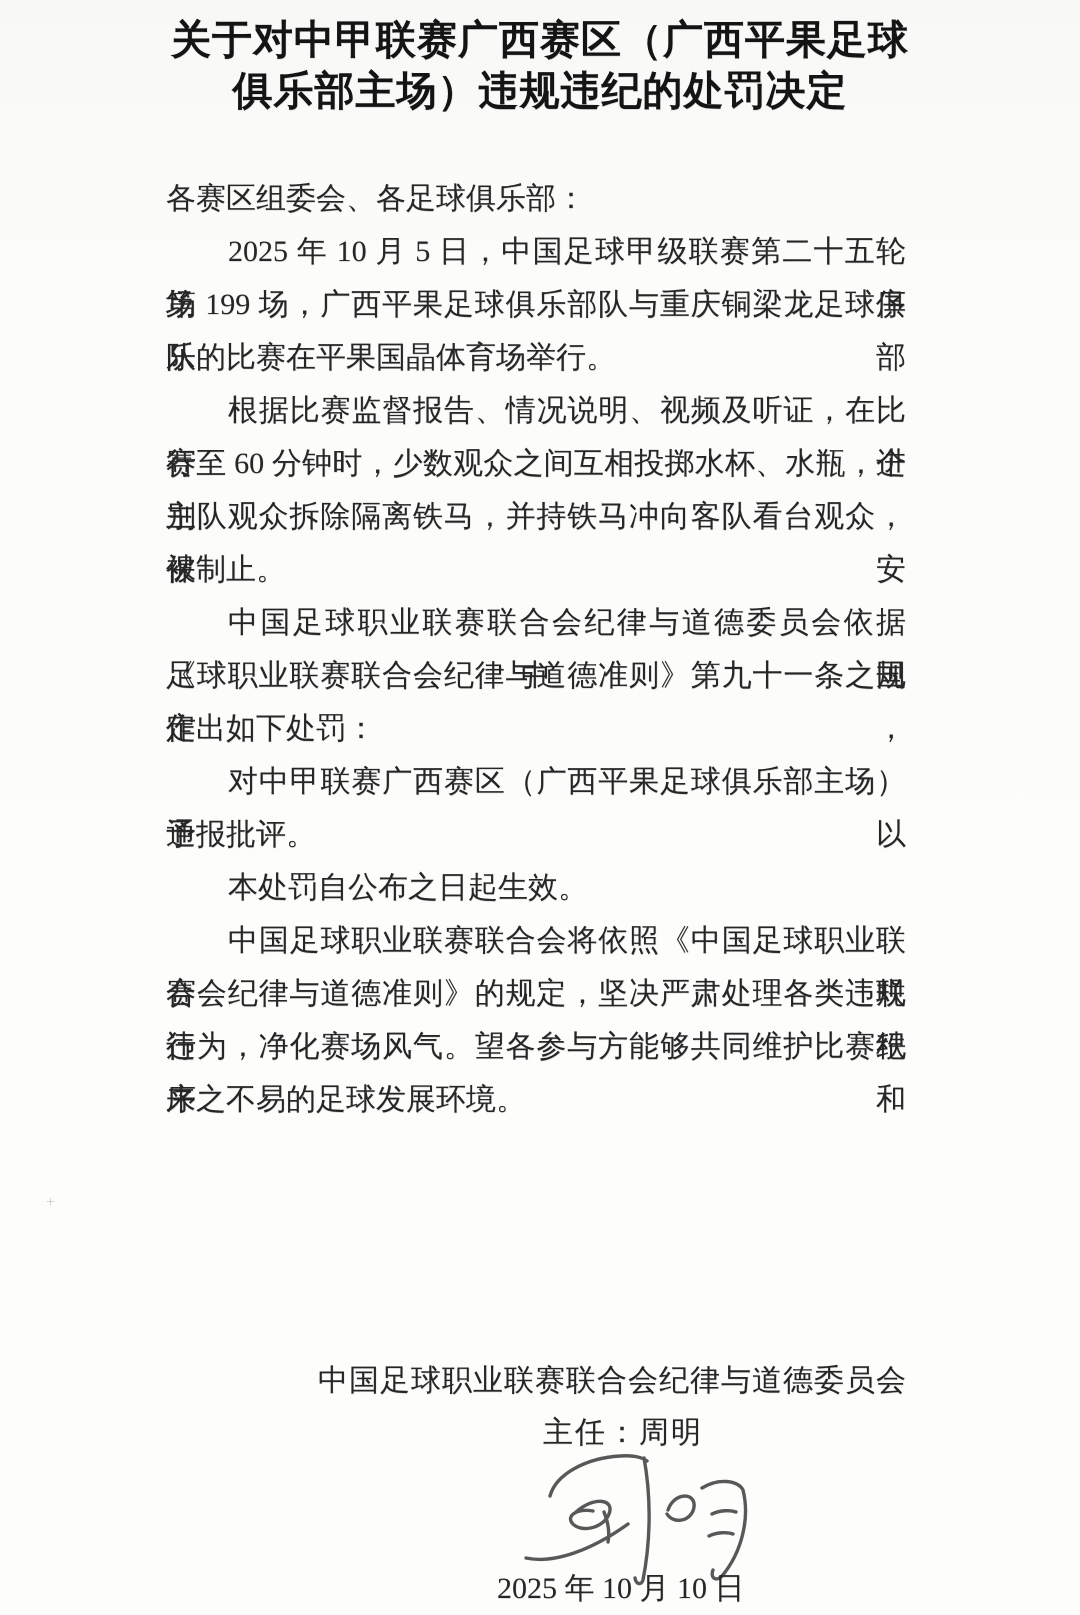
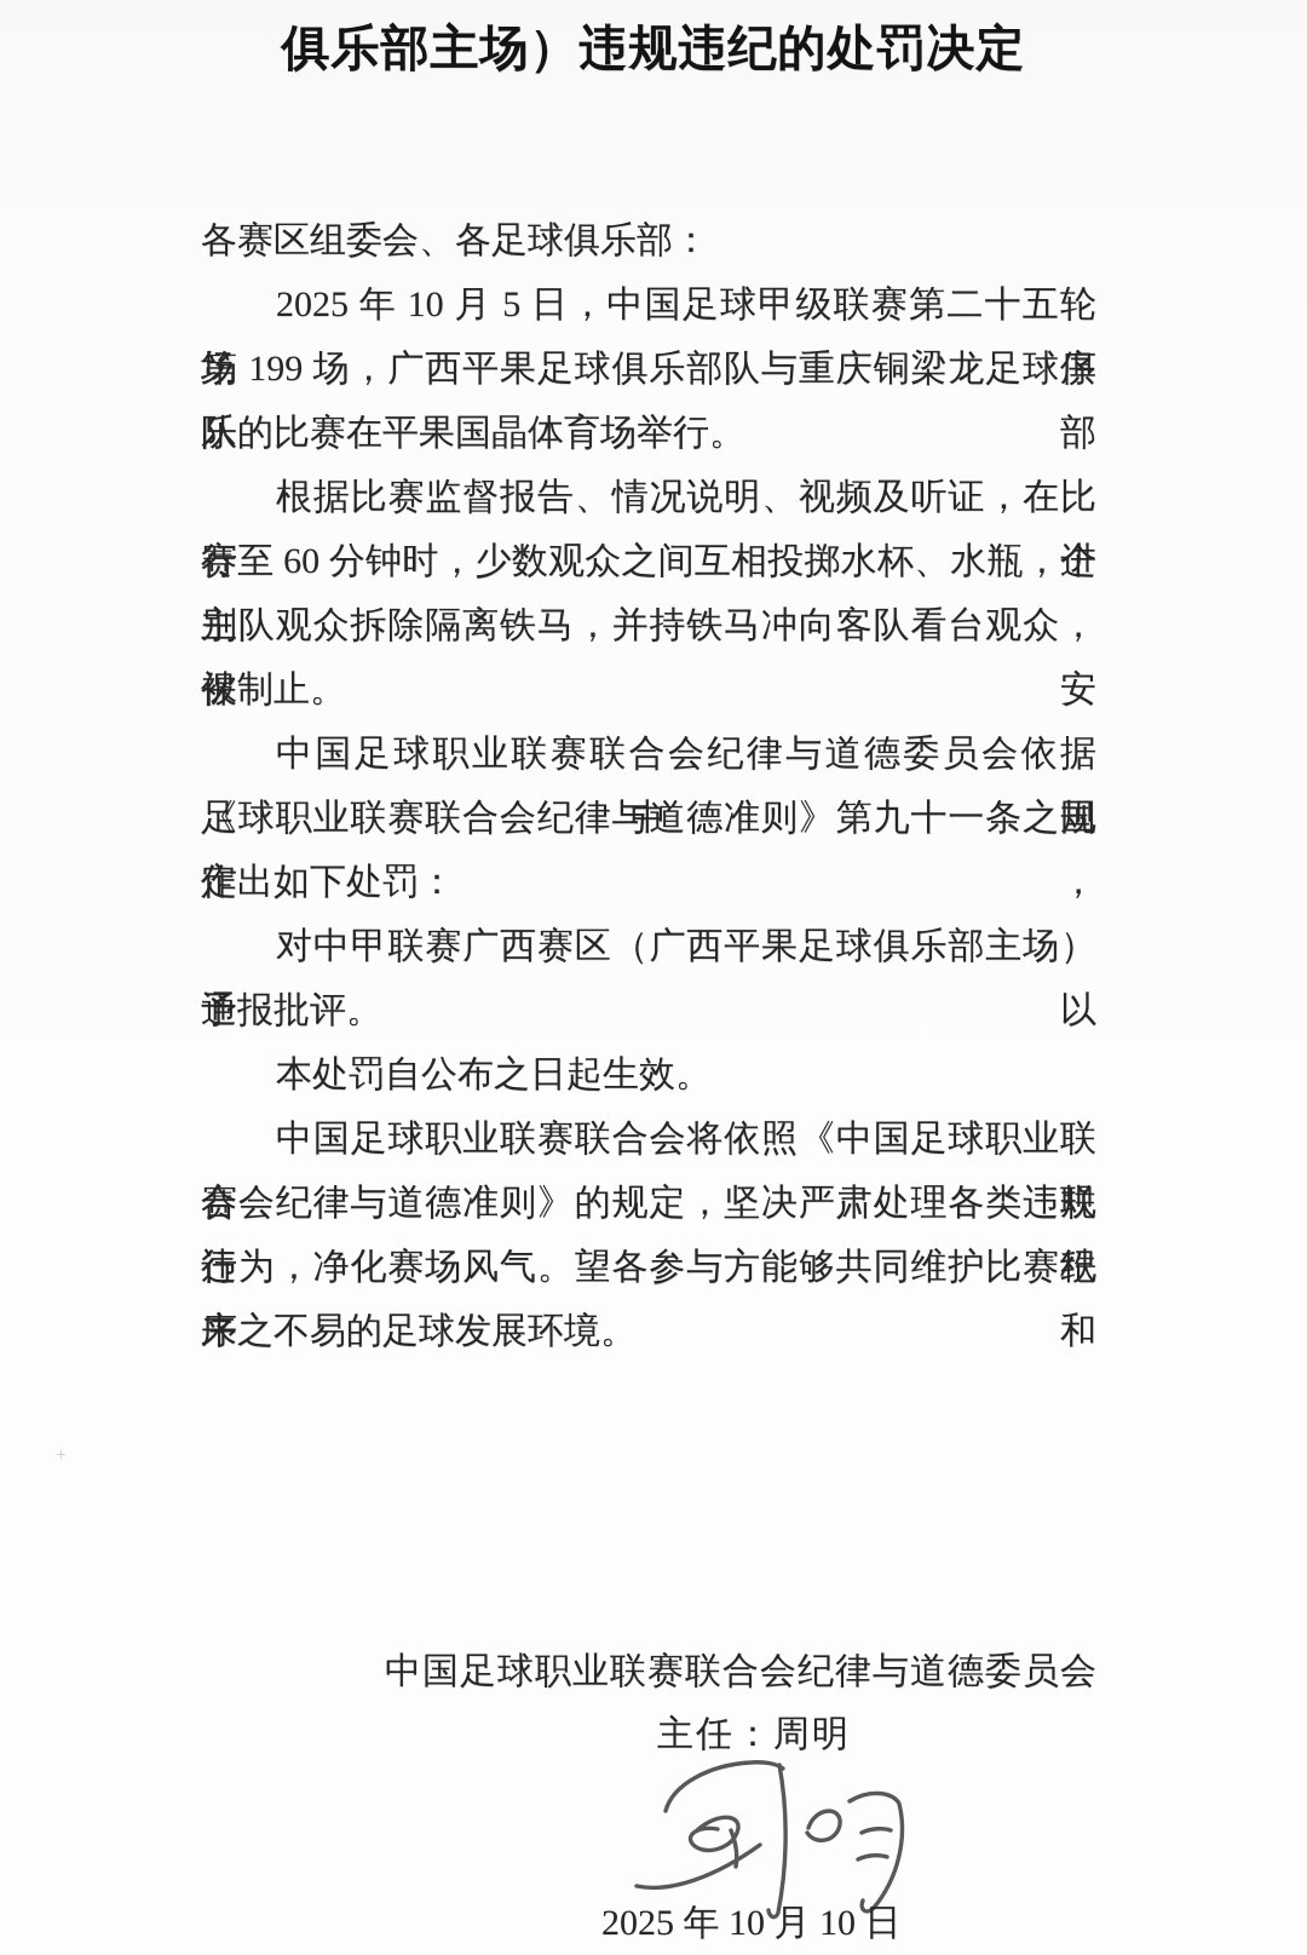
- 关于对中甲联赛广西赛区（广西平果足球
  俱乐部主场）违规违纪的处罚决定
  各赛区组委会、各足球俱乐部：
  2025 年 10 月 5 日，中国足球甲级联赛第二十五轮场序
  第 199 场，广西平果足球俱乐部队与重庆铜梁龙足球俱乐部
  队的比赛在平果国晶体育场举行。
  根据比赛监督报告、情况说明、视频及听证，在比赛进
  行至 60 分钟时，少数观众之间互相投掷水杯、水瓶，个别
  主队观众拆除隔离铁马，并持铁马冲向客队看台观众，被安
  保制止。
  中国足球职业联赛联合会纪律与道德委员会依据《中国
  足球职业联赛联合会纪律与道德准则》第九十一条之规定，
  作出如下处罚：
  对中甲联赛广西赛区（广西平果足球俱乐部主场）予以
  通报批评。
  本处罚自公布之日起生效。
  中国足球职业联赛联合会将依照《中国足球职业联赛联
  合会纪律与道德准则》的规定，坚决严肃处理各类违规违纪
  行为，净化赛场风气。望各参与方能够共同维护比赛秩序和
  来之不易的足球发展环境。
  +
  中国足球职业联赛联合会纪律与道德委员会
  主任：周明
  2025 年 10 月 10 日
